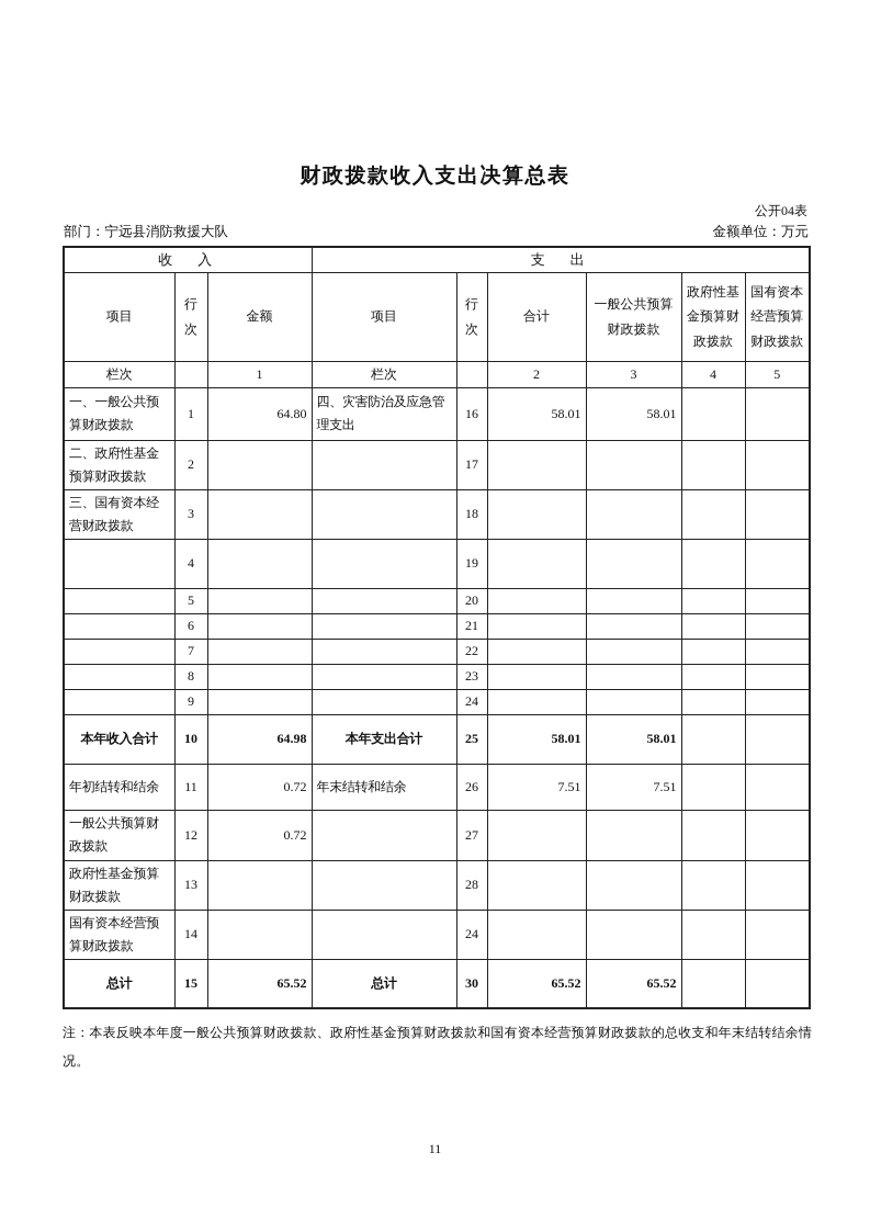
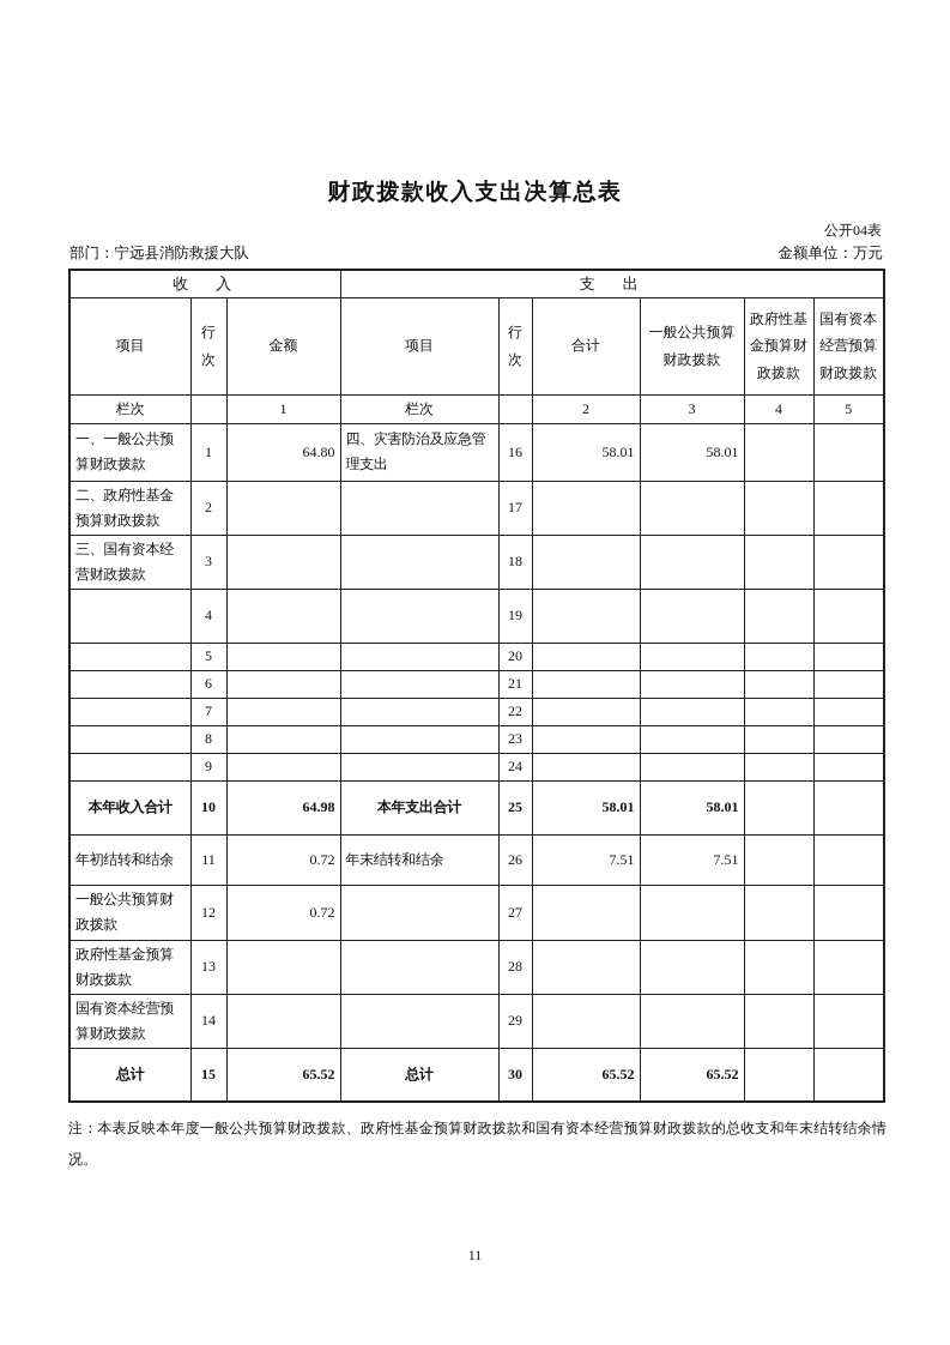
  财政拨款收入支出决算总表
  公开04表
  部门：宁远县消防救援大队
  金额单位：万元
  收 入	支 出
  项目	行 次	金额	项目	行 次	合计	一般公共预算财政拨款	政府性基金预算财政拨款	国有资本经营预算财政拨款
  栏次		1	栏次		2	3	4	5
  一、一般公共预算财政拨款	1	64.80	四、灾害防治及应急管理支出	16	58.01	58.01
  二、政府性基金预算财政拨款	2			17
  三、国有资本经营财政拨款	3			18
  	4			19
  	5			20
  	6			21
  	7			22
  	8			23
  	9			24
  本年收入合计	10	64.98	本年支出合计	25	58.01	58.01
  年初结转和结余	11	0.72	年末结转和结余	26	7.51	7.51
  一般公共预算财政拨款	12	0.72		27
  政府性基金预算财政拨款	13			28
- 国有资本经营预算财政拨款	14			24
+ 国有资本经营预算财政拨款	14			29
  总计	15	65.52	总计	30	65.52	65.52
  注：本表反映本年度一般公共预算财政拨款、政府性基金预算财政拨款和国有资本经营预算财政拨款的总收支和年末结转结余情况。
  11
